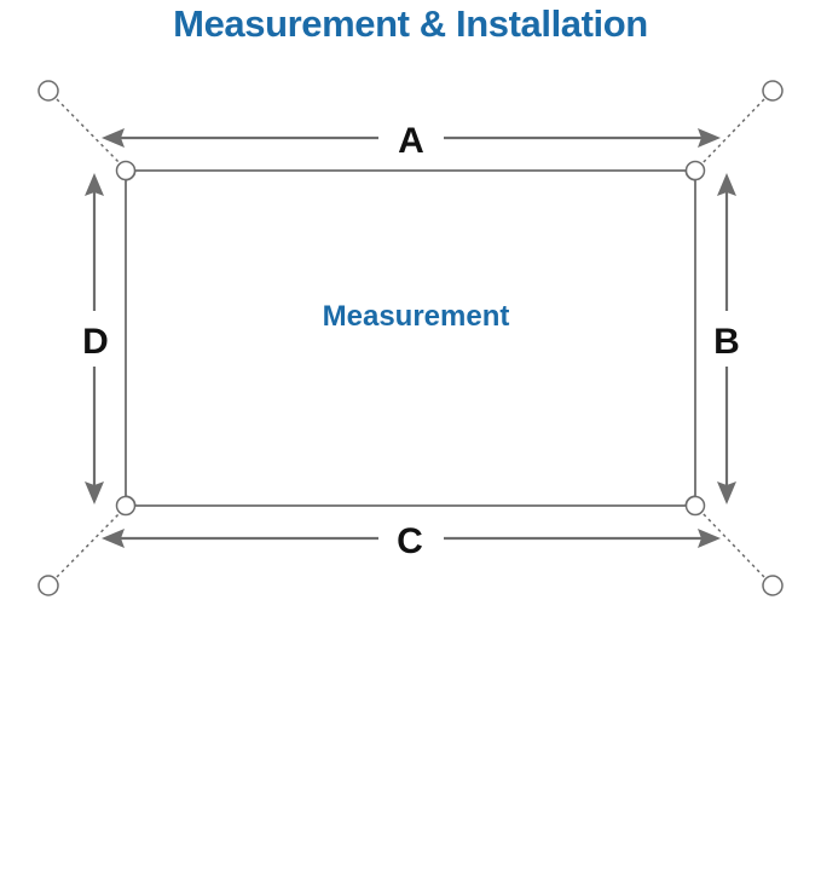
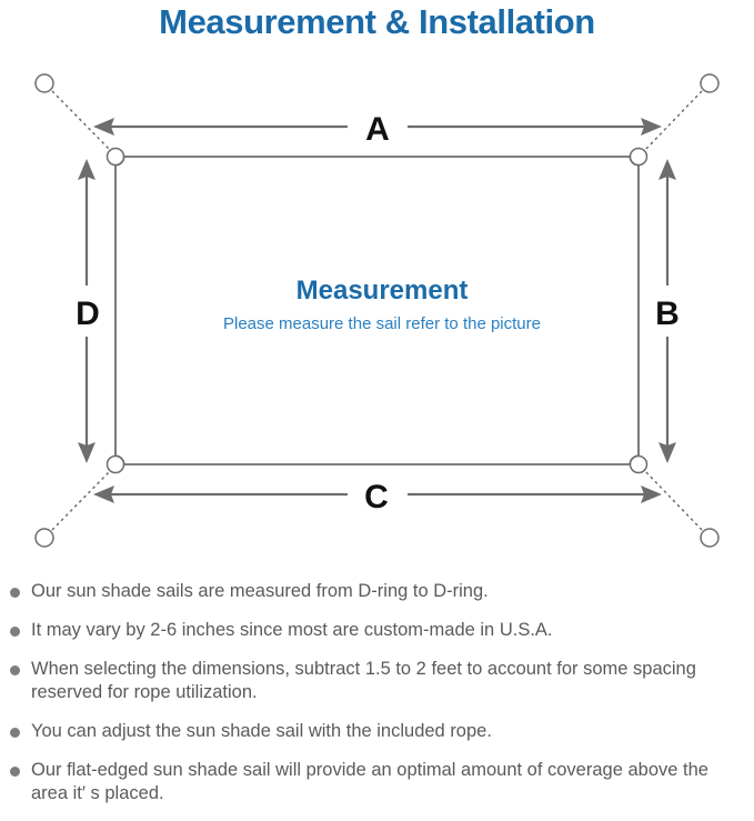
  Measurement & Installation
  A
  C
  D
  B
  Measurement
+ Please measure the sail refer to the picture
+ Our sun shade sails are measured from D-ring to D-ring.
+ It may vary by 2-6 inches since most are custom-made in U.S.A.
+ When selecting the dimensions, subtract 1.5 to 2 feet to account for some spacing reserved for rope utilization.
+ You can adjust the sun shade sail with the included rope.
+ Our flat-edged sun shade sail will provide an optimal amount of coverage above the area it′ s placed.
